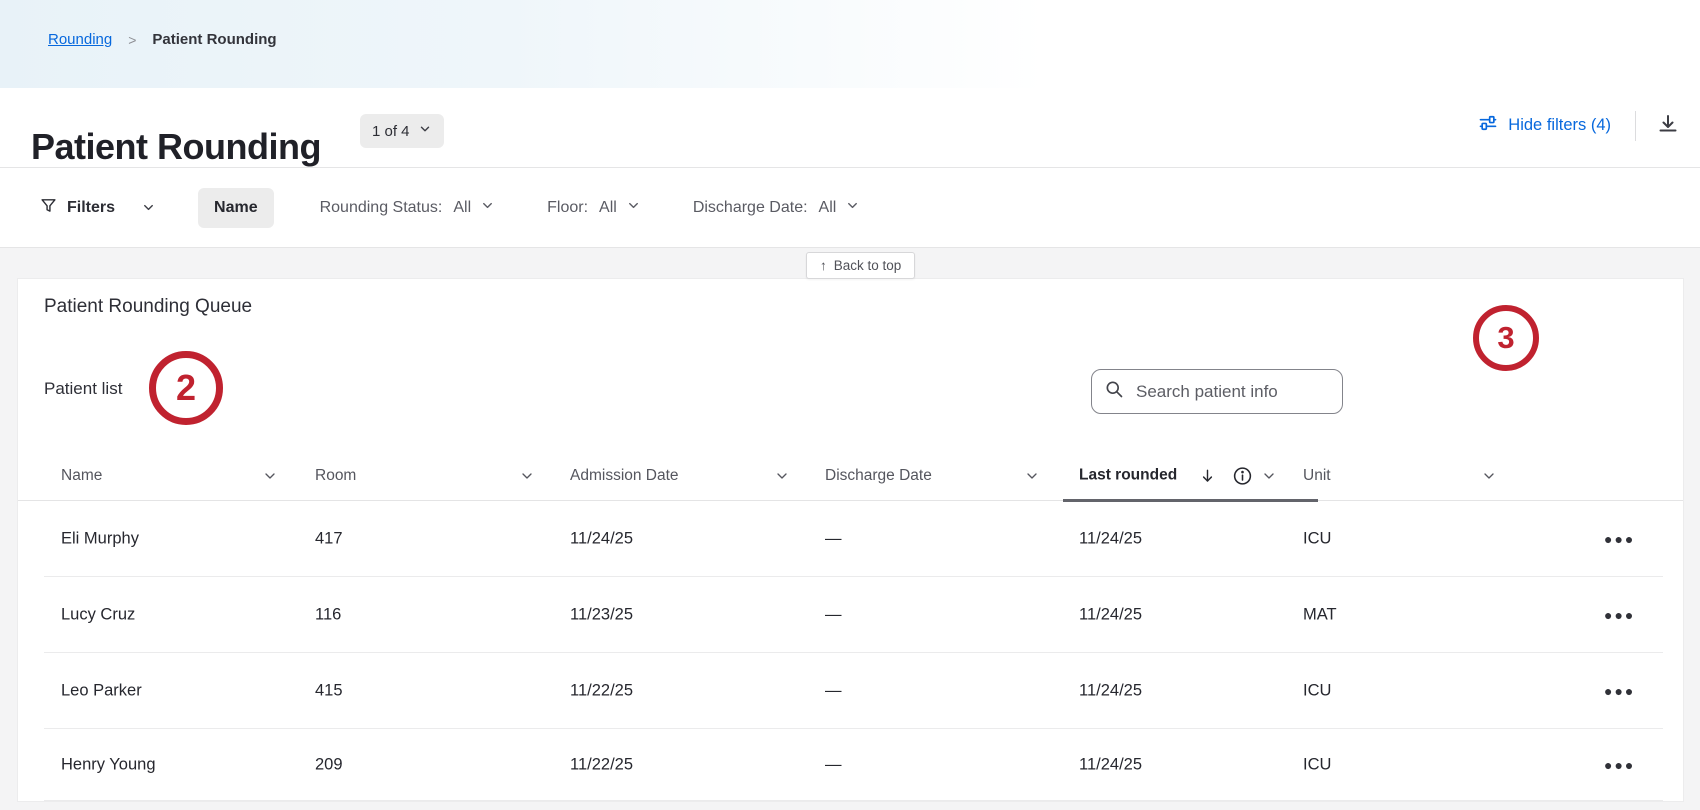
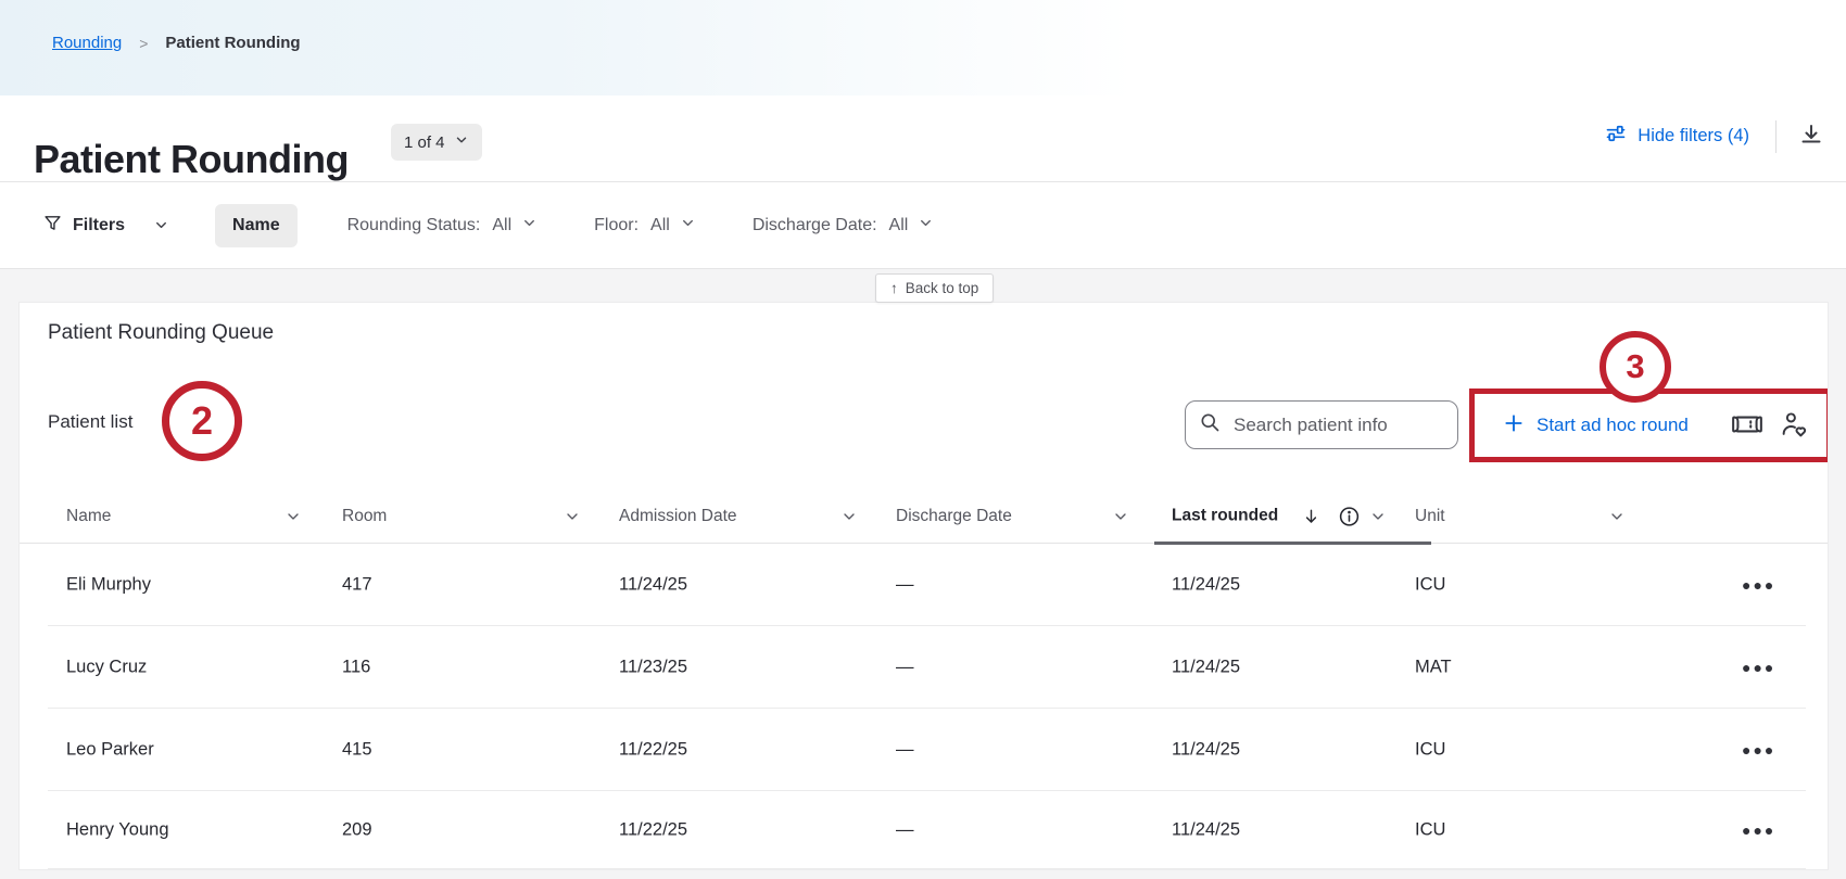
  Rounding
  >
  Patient Rounding
  Patient Rounding
  1 of 4
  Hide filters (4)
  Filters
  Name
  Rounding Status:
  All
  Floor:
  All
  Discharge Date:
  All
  ↑
  Back to top
  Patient Rounding Queue
  Patient list
  2
  Search patient info
+ Start ad hoc round
  3
  Name
  Room
  Admission Date
  Discharge Date
  Last rounded
  Unit
  Eli Murphy
  417
  11/24/25
  —
  11/24/25
  ICU
  ●●●
  Lucy Cruz
  116
  11/23/25
  —
  11/24/25
  MAT
  ●●●
  Leo Parker
  415
  11/22/25
  —
  11/24/25
  ICU
  ●●●
  Henry Young
  209
  11/22/25
  —
  11/24/25
  ICU
  ●●●
